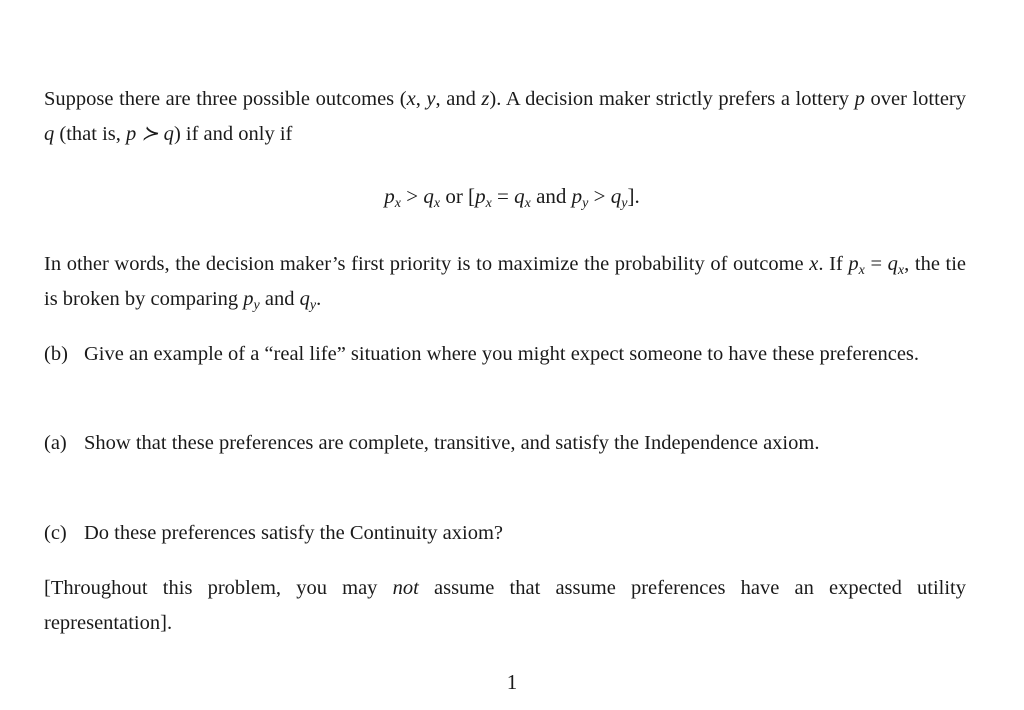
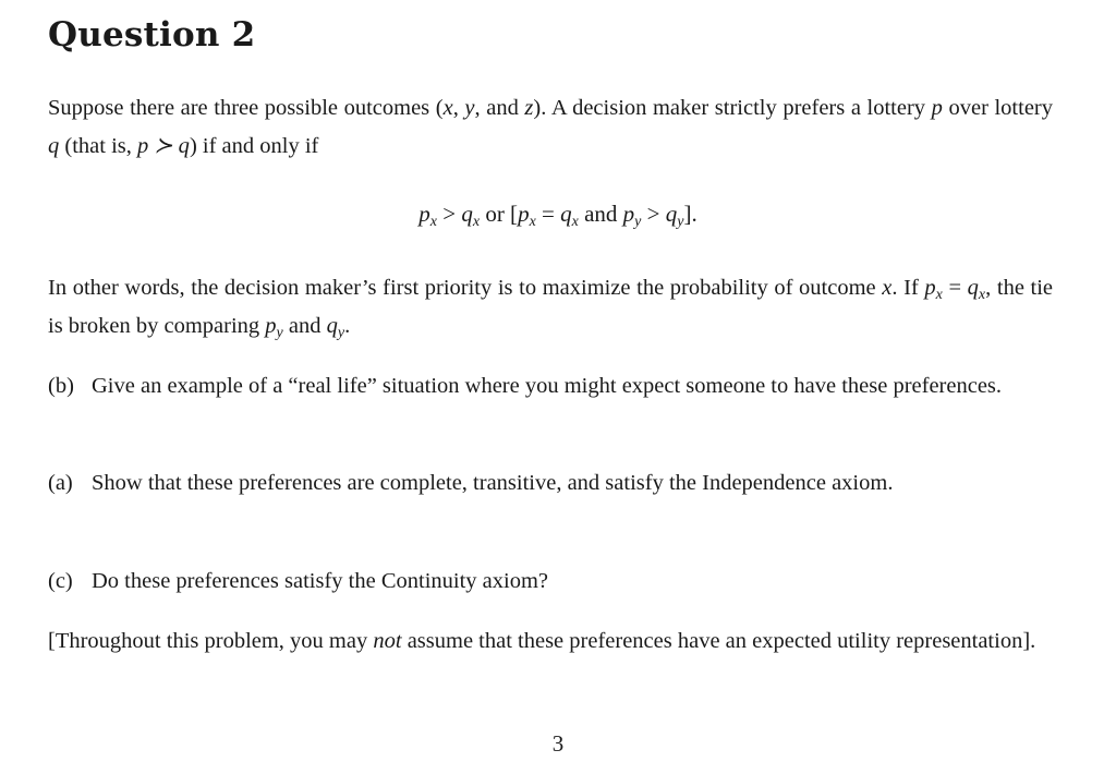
+ Question 2
  Suppose there are three possible outcomes (x, y, and z). A decision maker strictly prefers a lottery p over lottery q (that is, p ≻ q) if and only if
  px > qx or [px = qx and py > qy].
  In other words, the decision maker’s first priority is to maximize the probability of outcome x. If px = qx, the tie is broken by comparing py and qy.
  (b)
  Give an example of a “real life” situation where you might expect someone to have these preferences.
  (a)
  Show that these preferences are complete, transitive, and satisfy the Independence axiom.
  (c)
  Do these preferences satisfy the Continuity axiom?
- [Throughout this problem, you may not assume that assume preferences have an expected utility representation].
+ [Throughout this problem, you may not assume that these preferences have an expected utility representation].
- 1
+ 3
